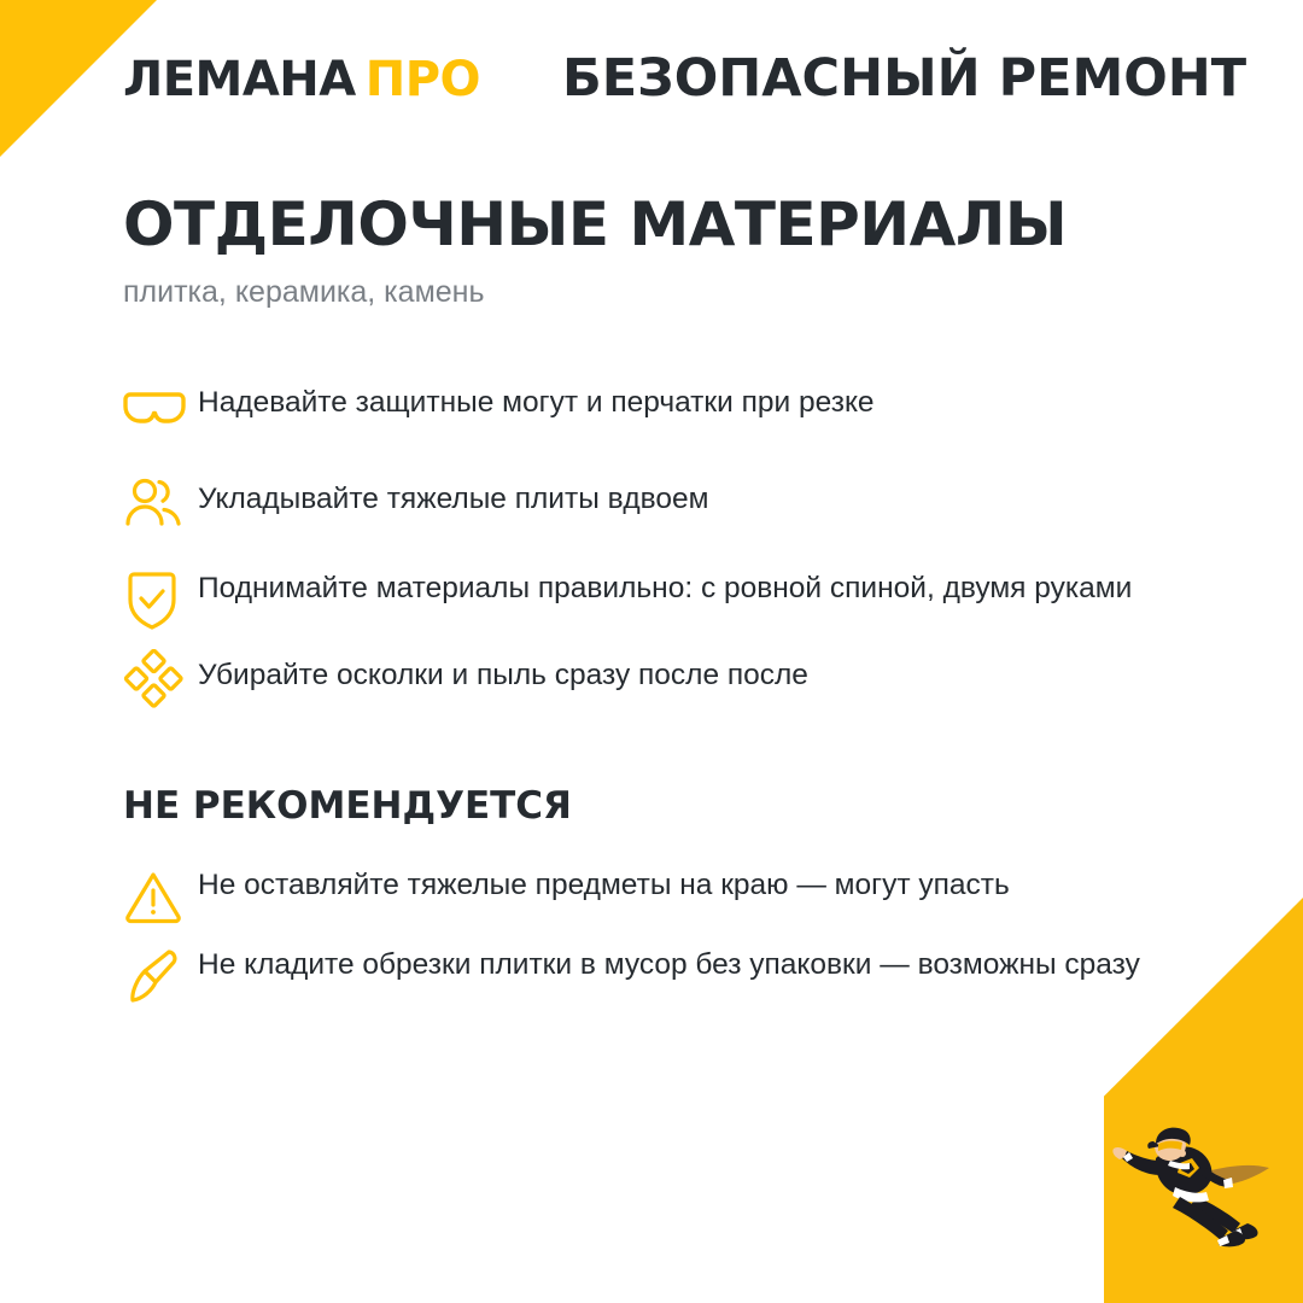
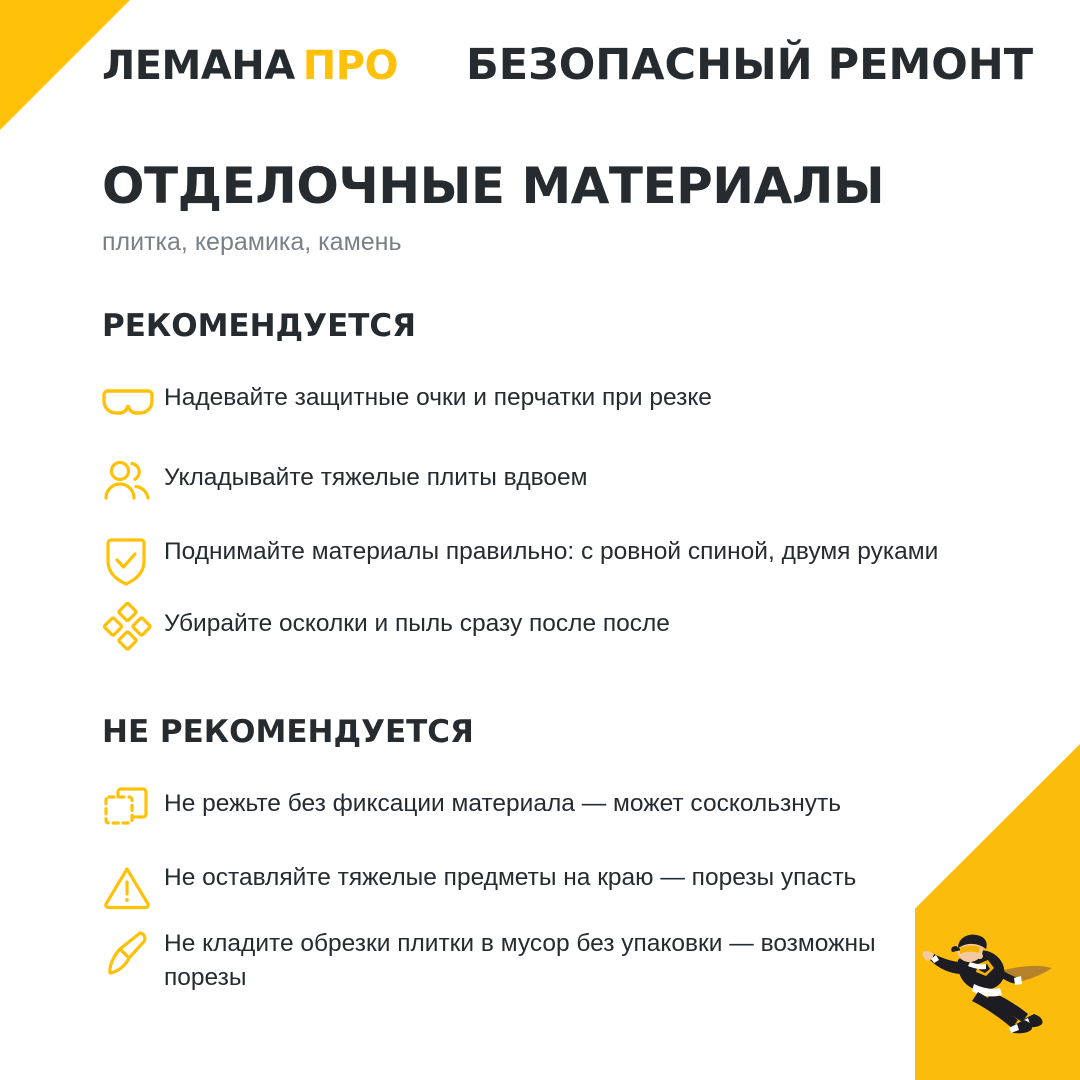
  ЛЕМАНА ПРО
  БЕЗОПАСНЫЙ РЕМОНТ
  ОТДЕЛОЧНЫЕ МАТЕРИАЛЫ
  плитка, керамика, камень
+ РЕКОМЕНДУЕТСЯ
- Надевайте защитные могут и перчатки при резке
+ Надевайте защитные очки и перчатки при резке
  Укладывайте тяжелые плиты вдвоем
  Поднимайте материалы правильно: с ровной спиной, двумя руками
  Убирайте осколки и пыль сразу после после
  НЕ РЕКОМЕНДУЕТСЯ
+ Не режьте без фиксации материала — может соскользнуть
- Не оставляйте тяжелые предметы на краю — могут упасть
+ Не оставляйте тяжелые предметы на краю — порезы упасть
- Не кладите обрезки плитки в мусор без упаковки — возможны сразу
+ Не кладите обрезки плитки в мусор без упаковки — возможны порезы
